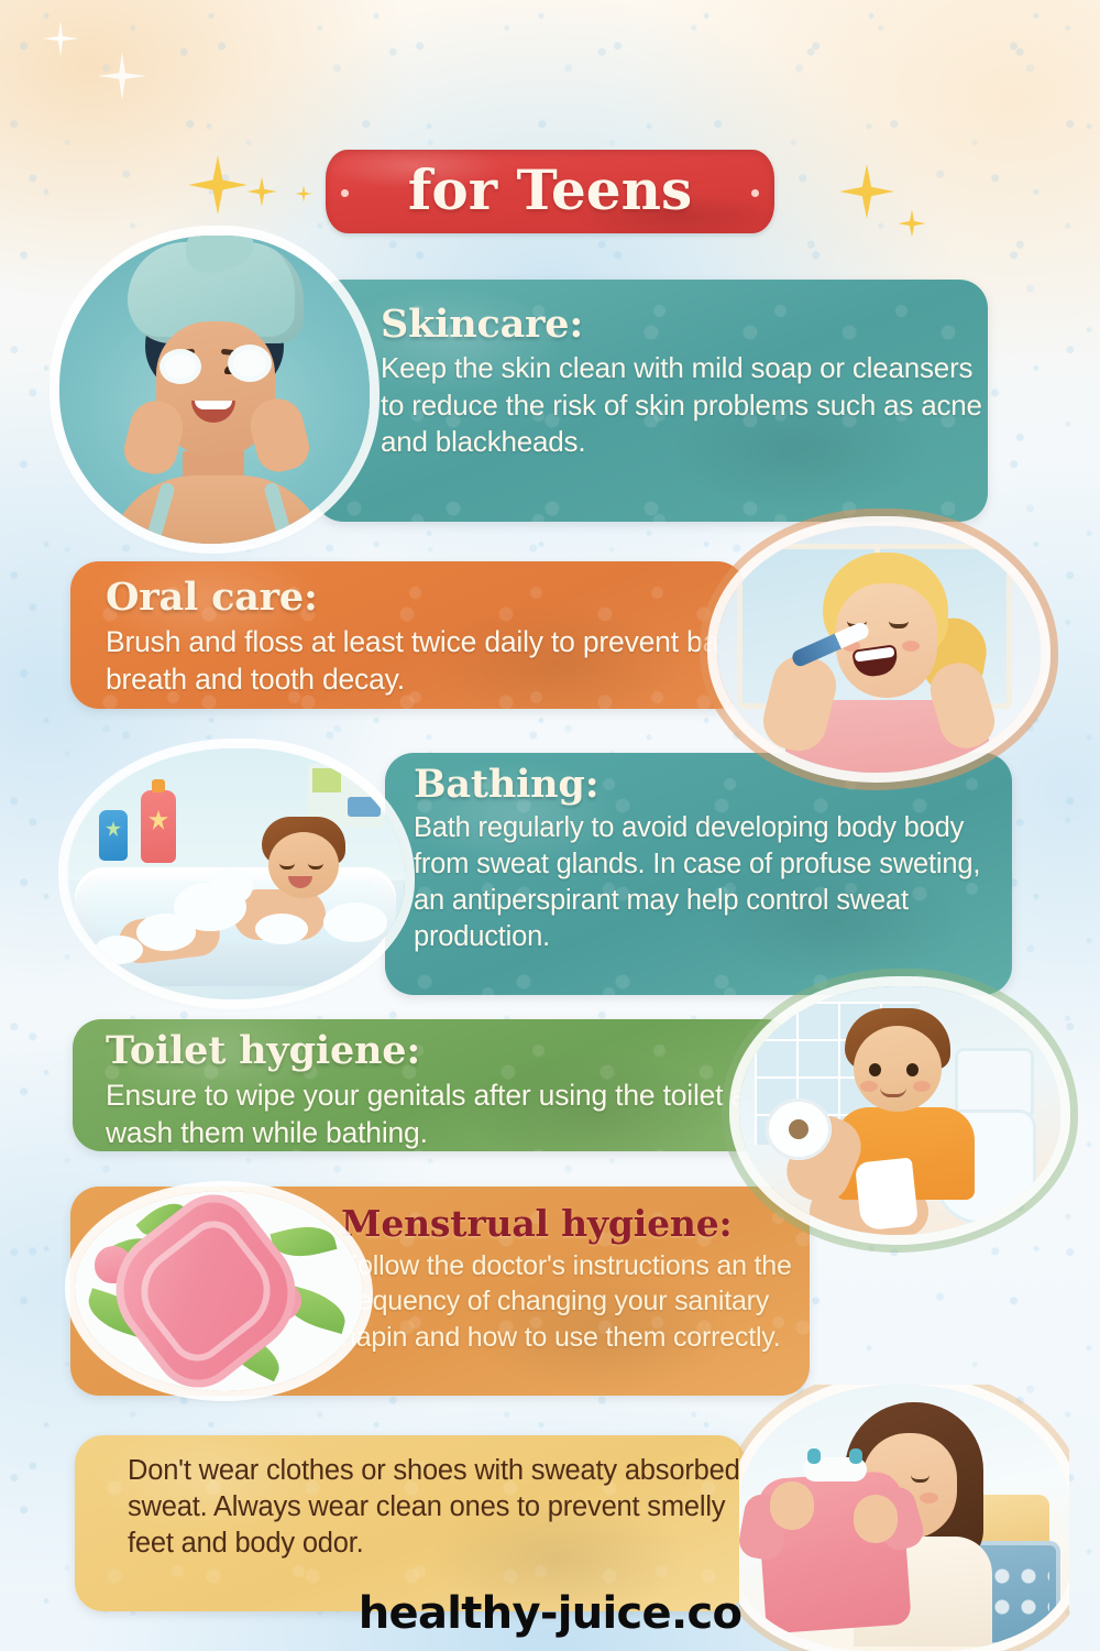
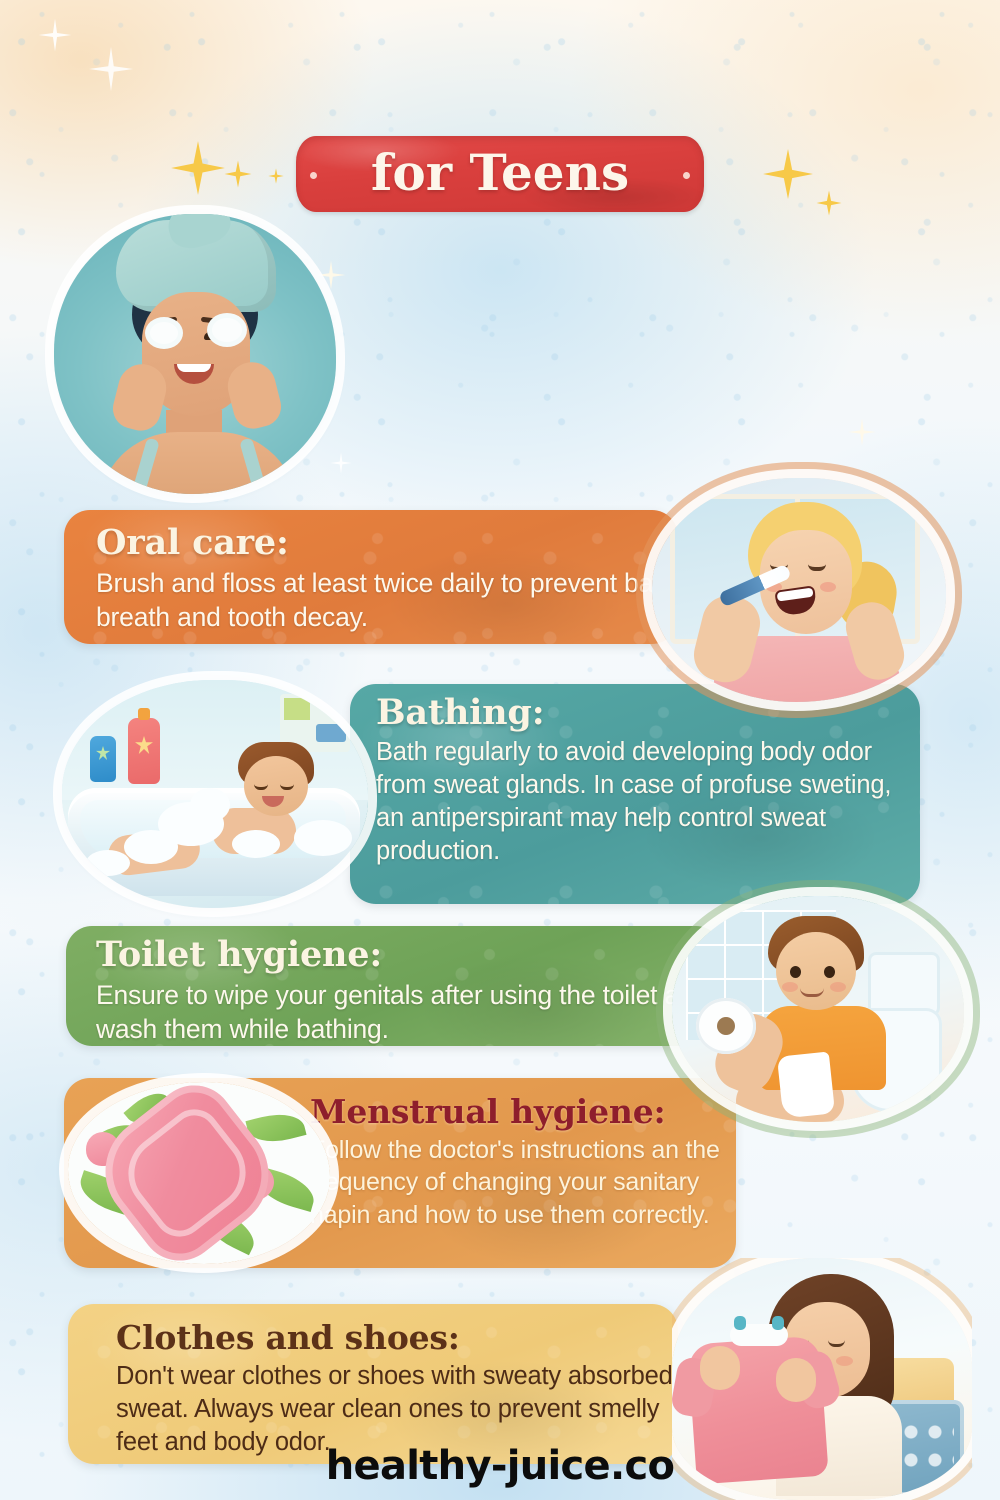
  for Teens
- Skincare:
- Keep the skin clean with mild soap or cleansers to reduce the risk of skin problems such as acne and blackheads.
  Oral care:
  Brush and floss at least twice daily to prevent ba breath and tooth decay.
  Bathing:
- Bath regularly to avoid developing body body from sweat glands. In case of profuse sweting, an antiperspirant may help control sweat production.
+ Bath regularly to avoid developing body odor from sweat glands. In case of profuse sweting, an antiperspirant may help control sweat production.
  Toilet hygiene:
  Ensure to wipe your genitals after using the toilet wash them while bathing.
  enstrual hygiene:
  ollow the doctor's instructions an the equency of changing your sanitary apin and how to use them correctly.
+ Clothes and shoes:
  Don't wear clothes or shoes with sweaty absorbed sweat. Always wear clean ones to prevent smelly feet and body odor.
  healthy-juice.co
